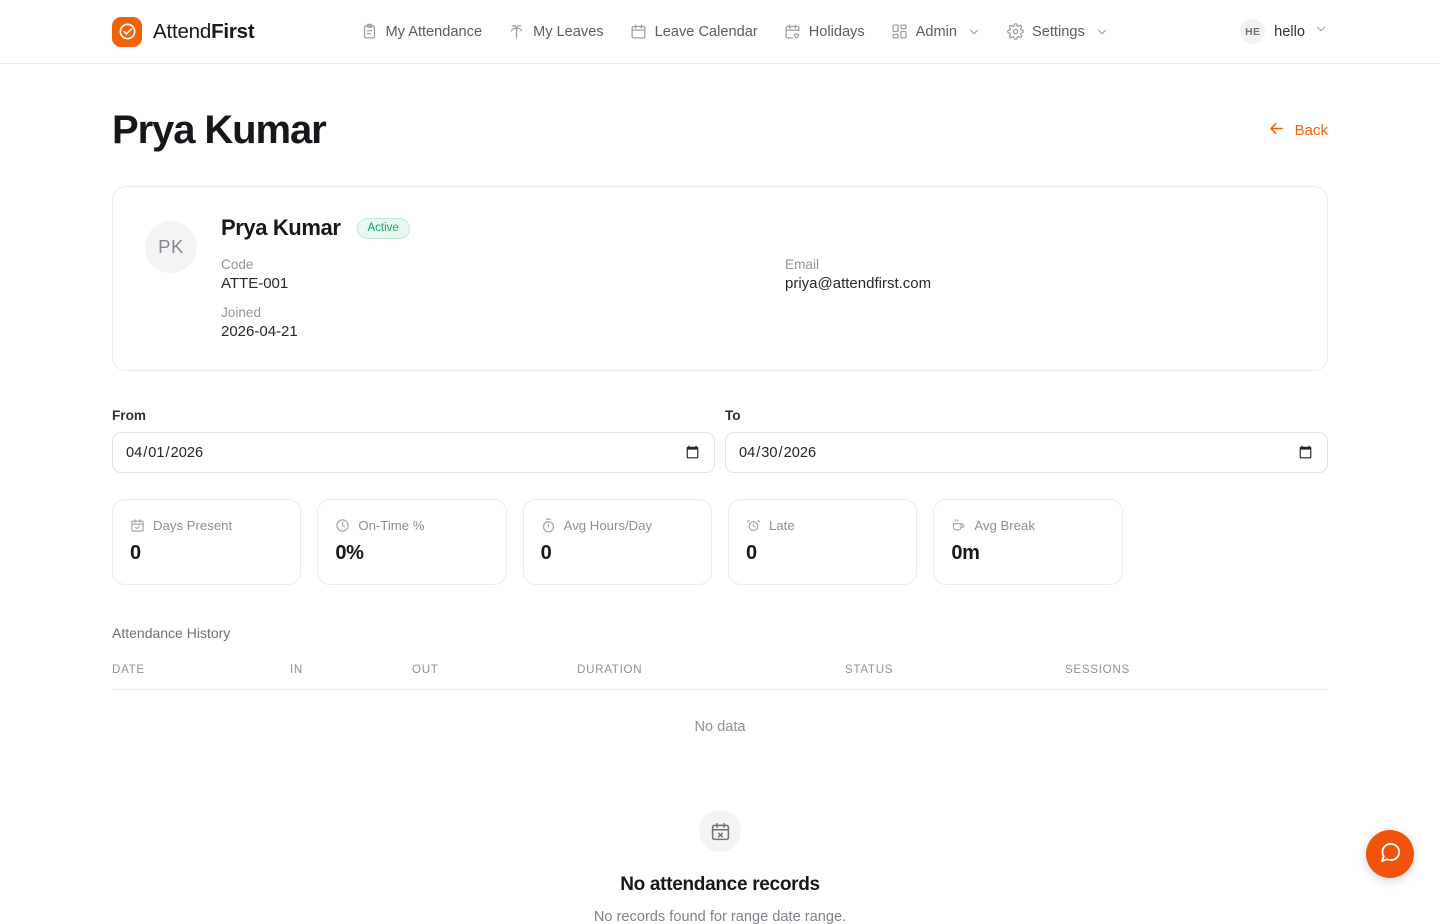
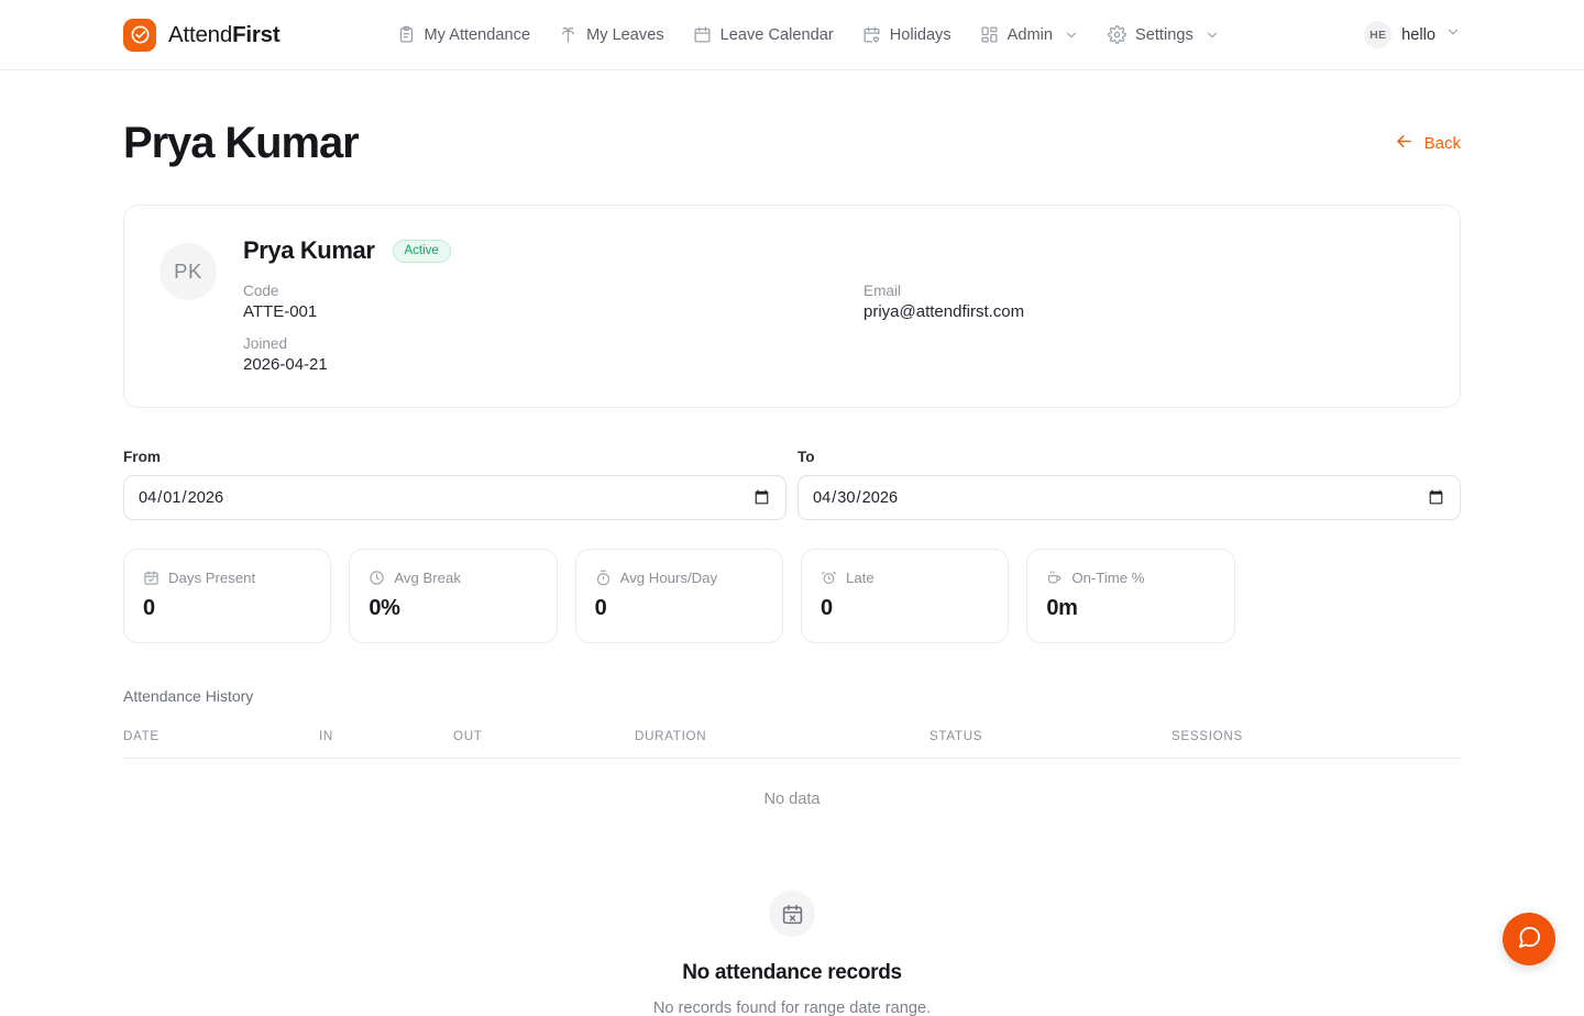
  AttendFirst
  My Attendance
  My Leaves
  Leave Calendar
  Holidays
  Admin
  Settings
  HE
  hello
  Prya Kumar
  Back
  PK
  Prya Kumar
  Active
  Code
  ATTE-001
  Email
  priya@attendfirst.com
  Joined
  2026-04-21
  From
  To
  Days Present
  0
- On-Time %
+ Avg Break
  0%
  Avg Hours/Day
  0
  Late
  0
- Avg Break
+ On-Time %
  0m
  Attendance History
  DATE	IN	OUT	DURATION	STATUS	SESSIONS
  No data
  No attendance records
  No records found for range date range.
